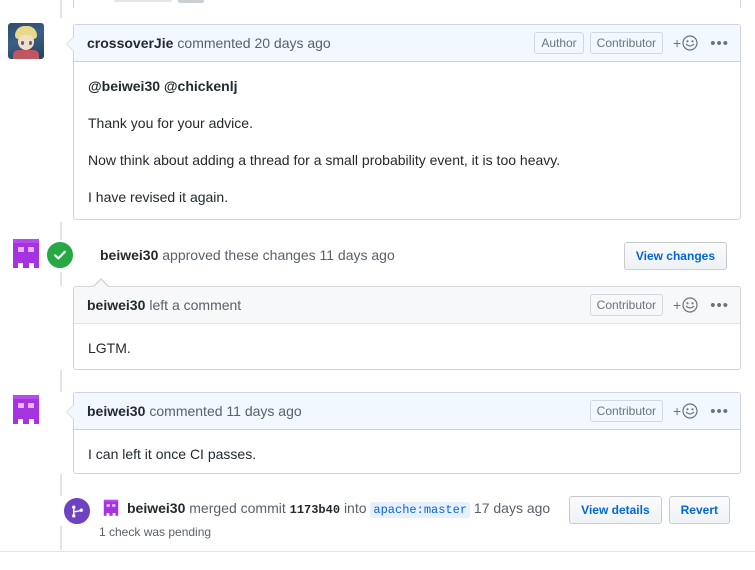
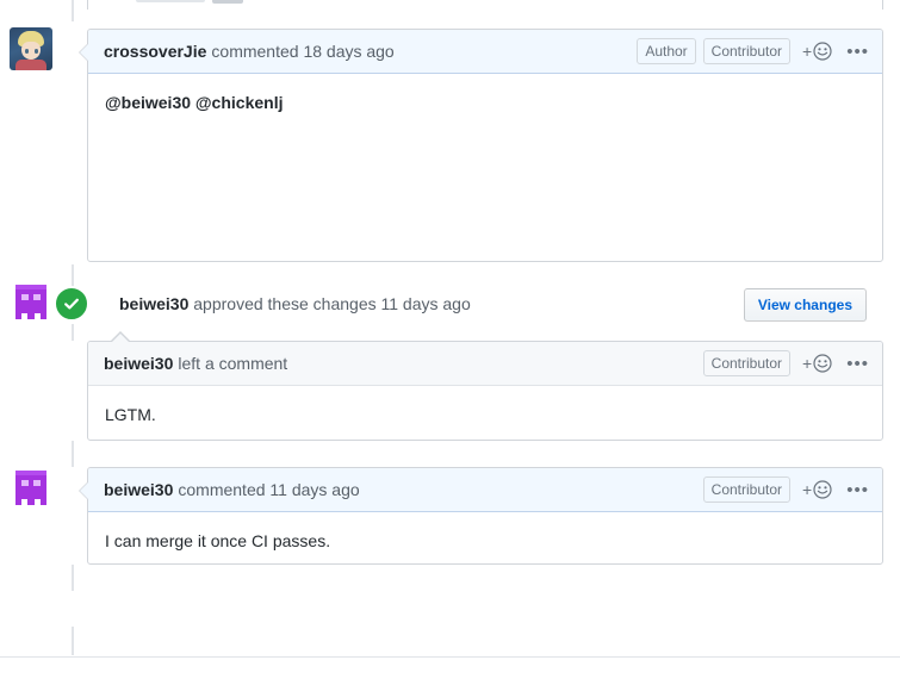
  crossoverJie
- commented 20 days ago
+ commented 18 days ago
  Author
  Contributor
  +
  •••
  @beiwei30 @chickenlj
- Thank you for your advice.
- Now think about adding a thread for a small probability event, it is too heavy.
- I have revised it again.
  beiwei30 approved these changes 11 days ago
  View changes
  beiwei30
  left a comment
  Contributor
  +
  •••
  LGTM.
  beiwei30
  commented 11 days ago
  Contributor
  +
  •••
- I can left it once CI passes.
+ I can merge it once CI passes.
- beiwei30 merged commit 1173b40 into apache:master 17 days ago
- 1 check was pending
- View details
- Revert
